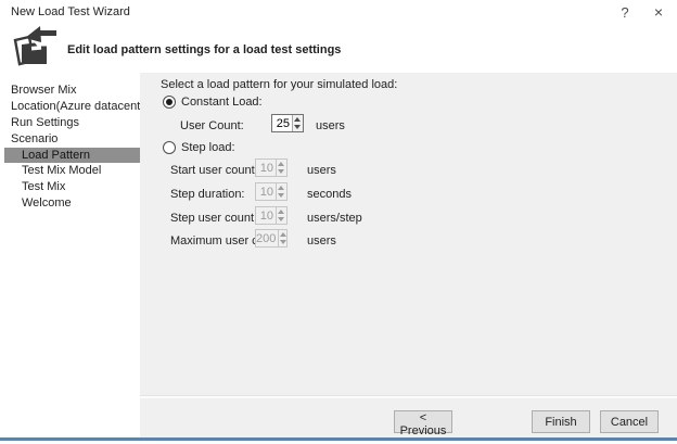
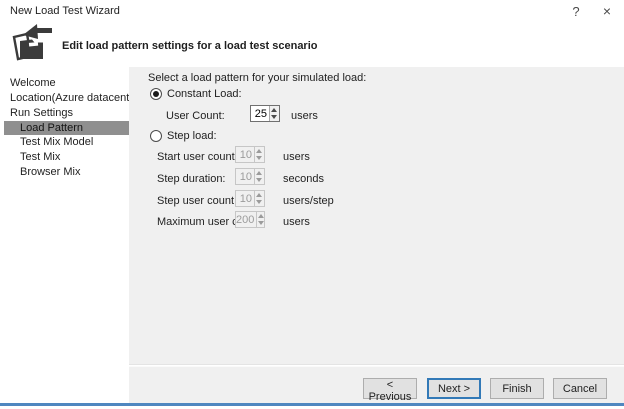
  New Load Test Wizard
  ?
  ×
- Edit load pattern settings for a load test settings
+ Edit load pattern settings for a load test scenario
- Browser Mix
+ Welcome
  Location(Azure datacent
  Run Settings
- Scenario
  Load Pattern
  Test Mix Model
  Test Mix
- Welcome
+ Browser Mix
  Select a load pattern for your simulated load:
  Constant Load:
  User Count:
  25
  users
  Step load:
  Start user count
  10
  users
  Step duration:
  10
  seconds
  Step user count
  10
  users/step
  200
  users
  < Previous
+ Next >
  Finish
  Cancel
